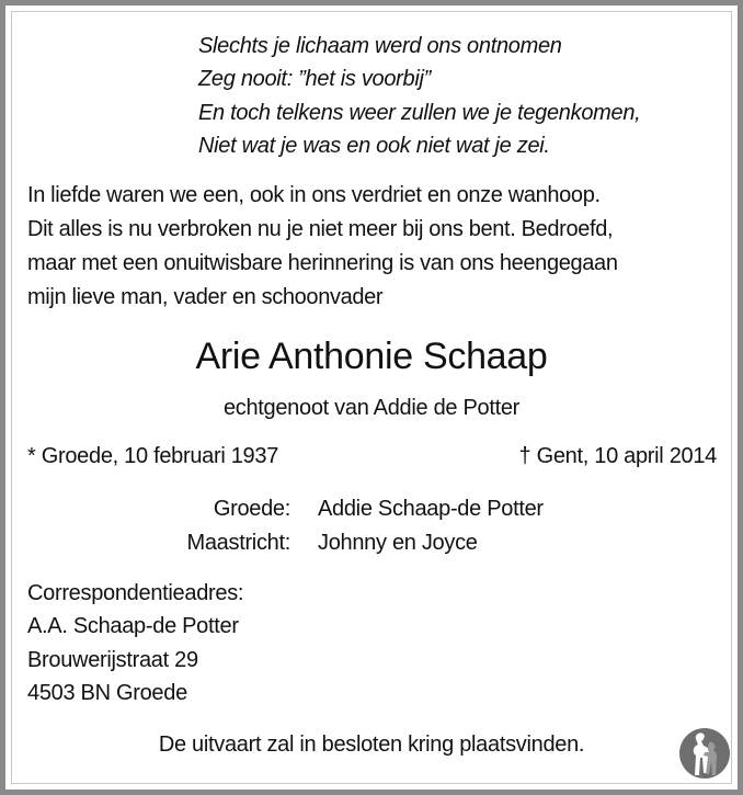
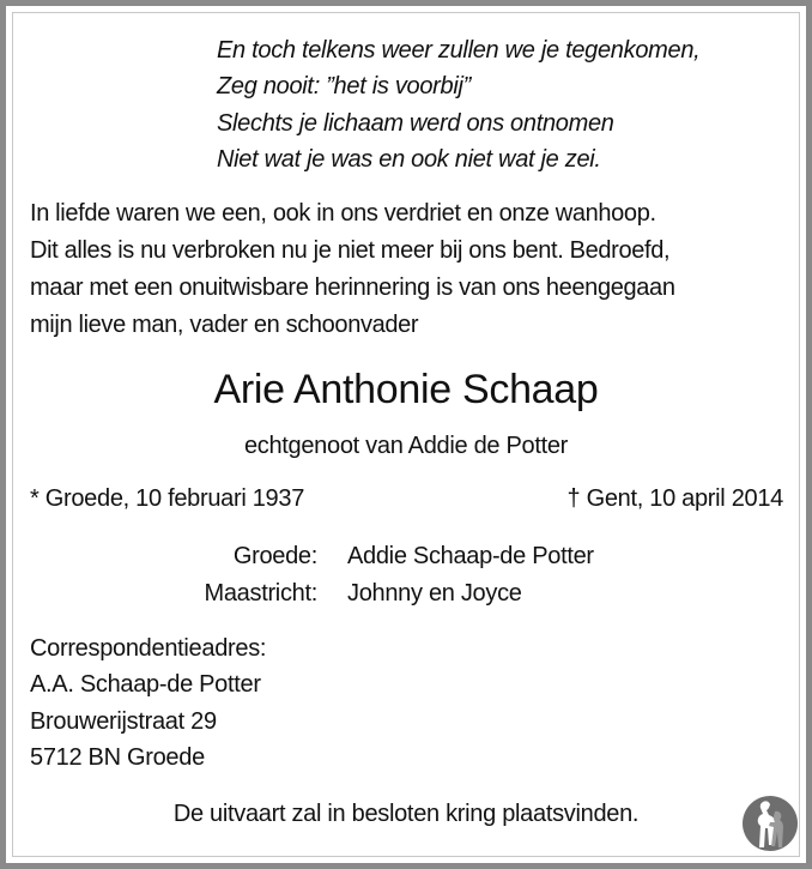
- Slechts je lichaam werd ons ontnomen
+ En toch telkens weer zullen we je tegenkomen,
  Zeg nooit: ”het is voorbij”
- En toch telkens weer zullen we je tegenkomen,
+ Slechts je lichaam werd ons ontnomen
  Niet wat je was en ook niet wat je zei.
  In liefde waren we een, ook in ons verdriet en onze wanhoop.
  Dit alles is nu verbroken nu je niet meer bij ons bent. Bedroefd,
  maar met een onuitwisbare herinnering is van ons heengegaan
  mijn lieve man, vader en schoonvader
  Arie Anthonie Schaap
  echtgenoot van Addie de Potter
  * Groede, 10 februari 1937
  † Gent, 10 april 2014
  Groede:
  Addie Schaap-de Potter
  Maastricht:
  Johnny en Joyce
  Correspondentieadres:
  A.A. Schaap-de Potter
  Brouwerijstraat 29
- 4503 BN Groede
+ 5712 BN Groede
  De uitvaart zal in besloten kring plaatsvinden.
